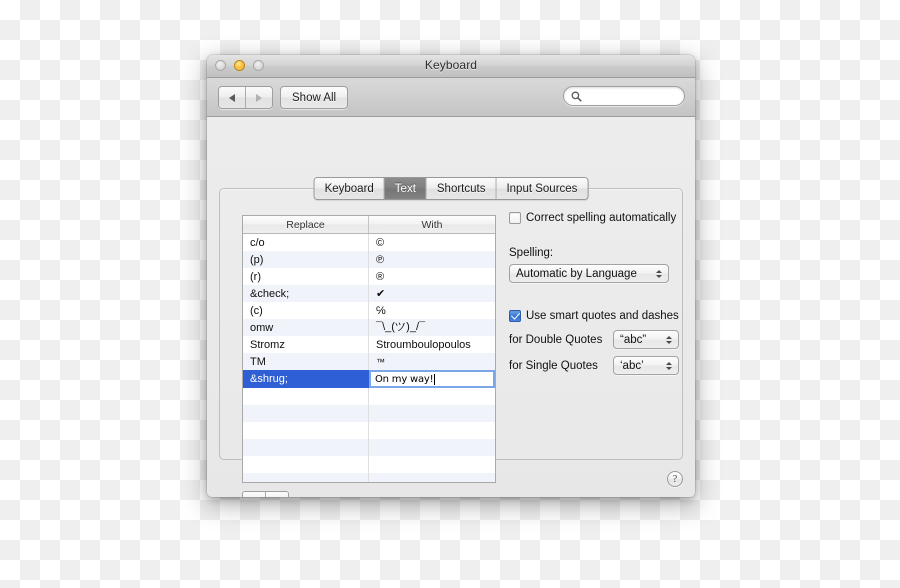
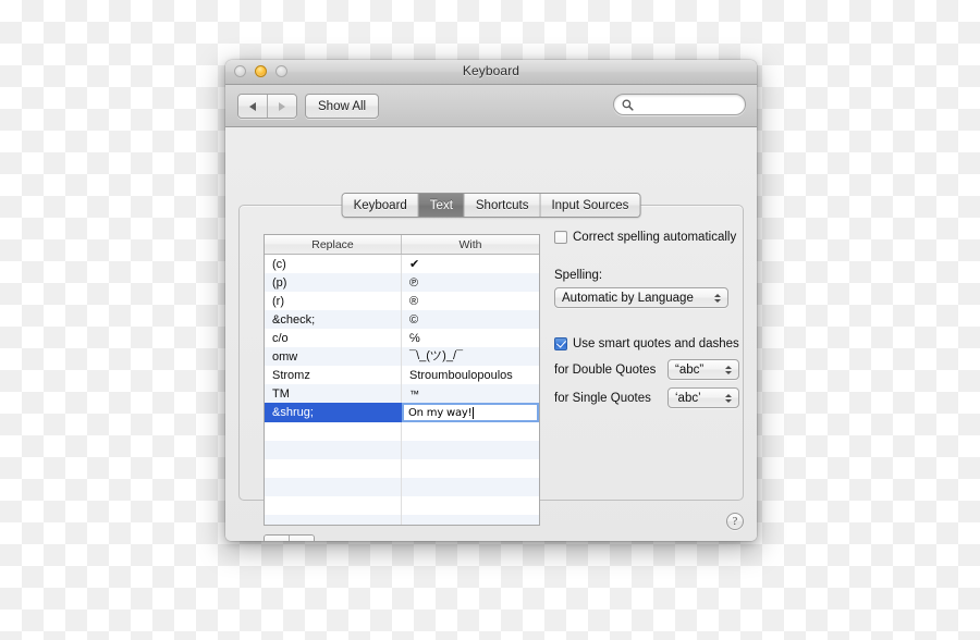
  Keyboard
  Show All
  Keyboard
  Text
  Shortcuts
  Input Sources
  Replace
  With
- c/o
+ (c)
- ©
+ ✔
  (p)
  ℗
  (r)
  ®
  &check;
- ✔
+ ©
- (c)
+ c/o
  ℅
  omw
  ¯\_(ツ)_/¯
  Stromz
  Stroumboulopoulos
  TM
  ™
  &shrug;
  On my way!
  Correct spelling automatically
  Spelling:
  Automatic by Language
  Use smart quotes and dashes
  for Double Quotes
  “abc”
  for Single Quotes
  ‘abc’
  ?
